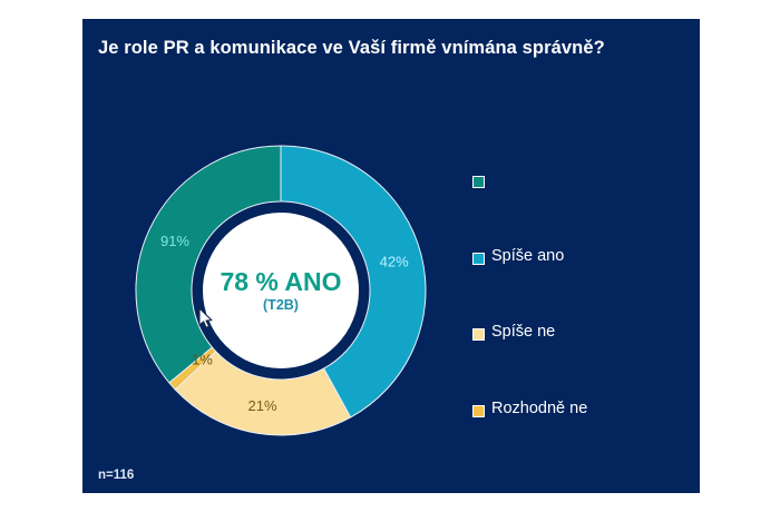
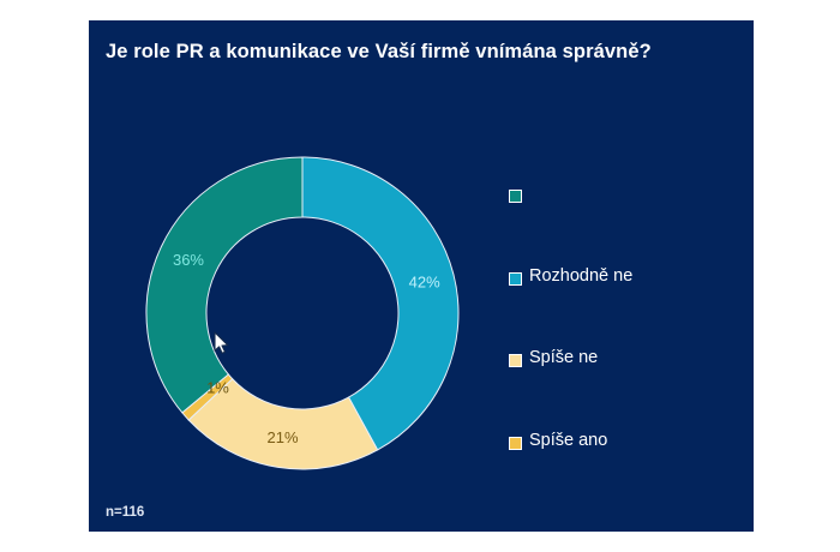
  Je role PR a komunikace ve Vaší firmě vnímána správně?
  42%
  21%
  1%
- 91%
+ 36%
- 78 % ANO
- (T2B)
- Spíše ano
+ Rozhodně ne
  Spíše ne
- Rozhodně ne
+ Spíše ano
  n=116
